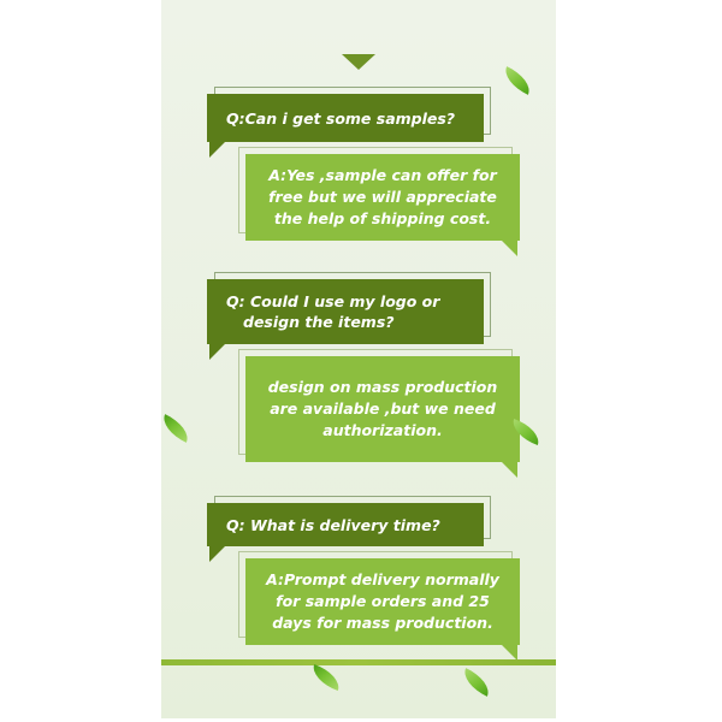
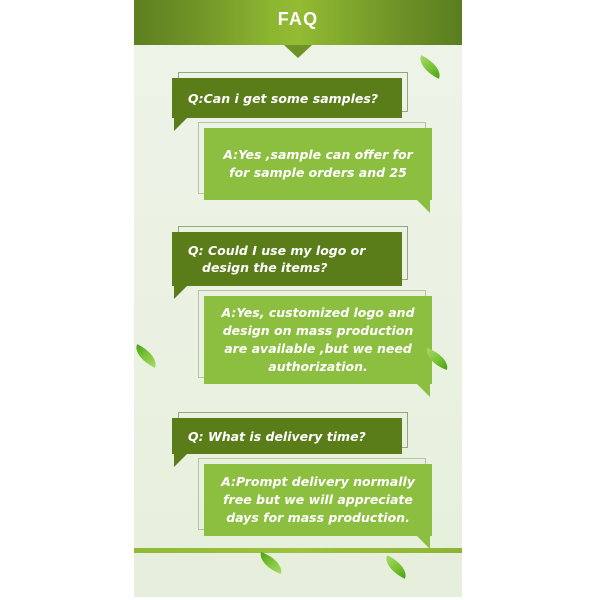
+ FAQ
  Q:Can i get some samples?
  A:Yes ,sample can offer for
- free but we will appreciate
+ for sample orders and 25
- the help of shipping cost.
  Q: Could I use my logo or
  design the items?
+ A:Yes, customized logo and
  design on mass production
  are available ,but we need
  authorization.
  Q: What is delivery time?
  A:Prompt delivery normally
- for sample orders and 25
+ free but we will appreciate
  days for mass production.
